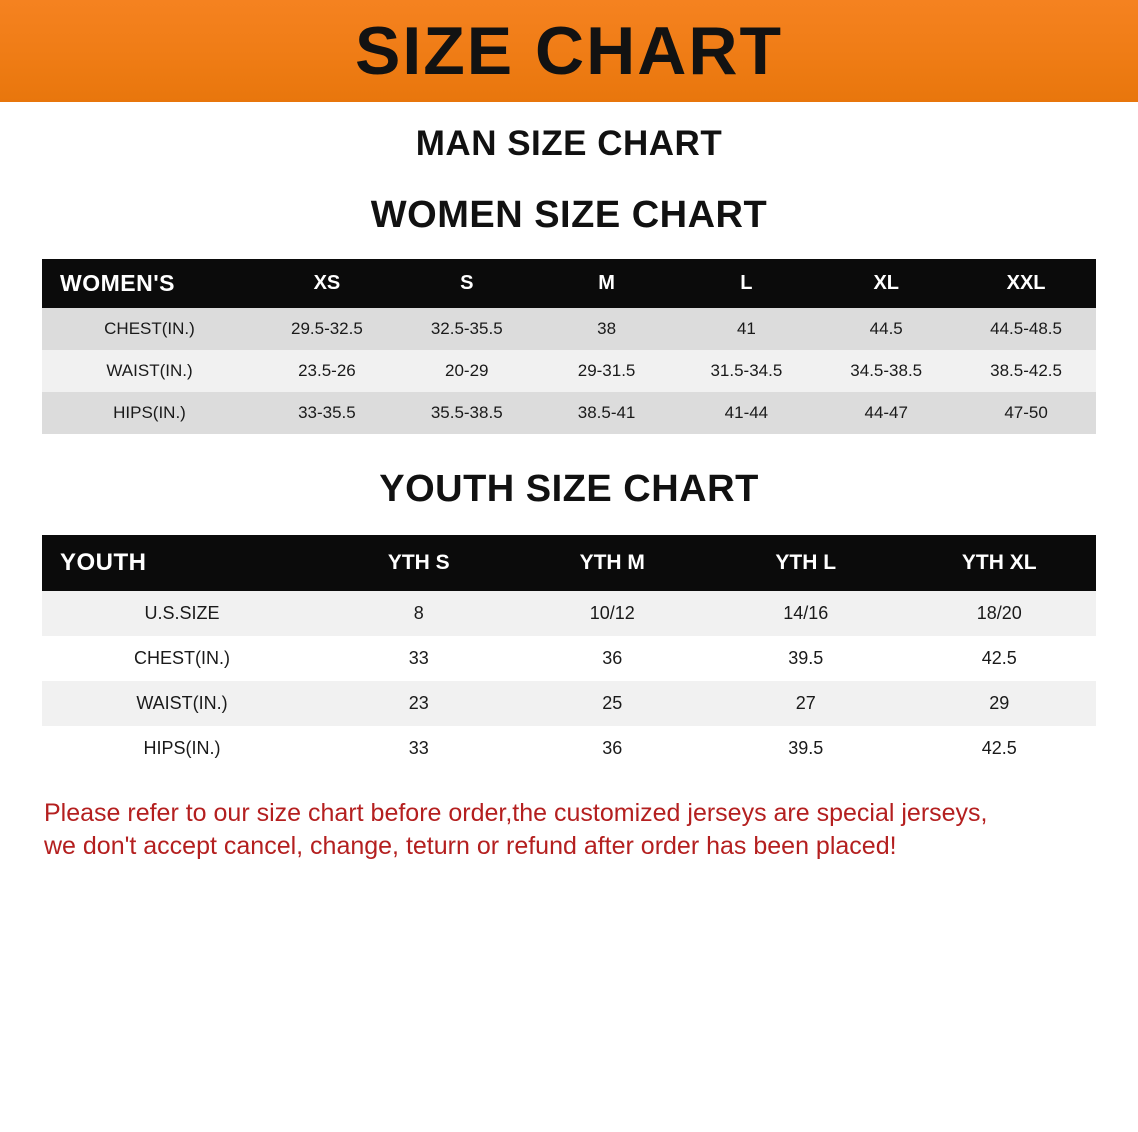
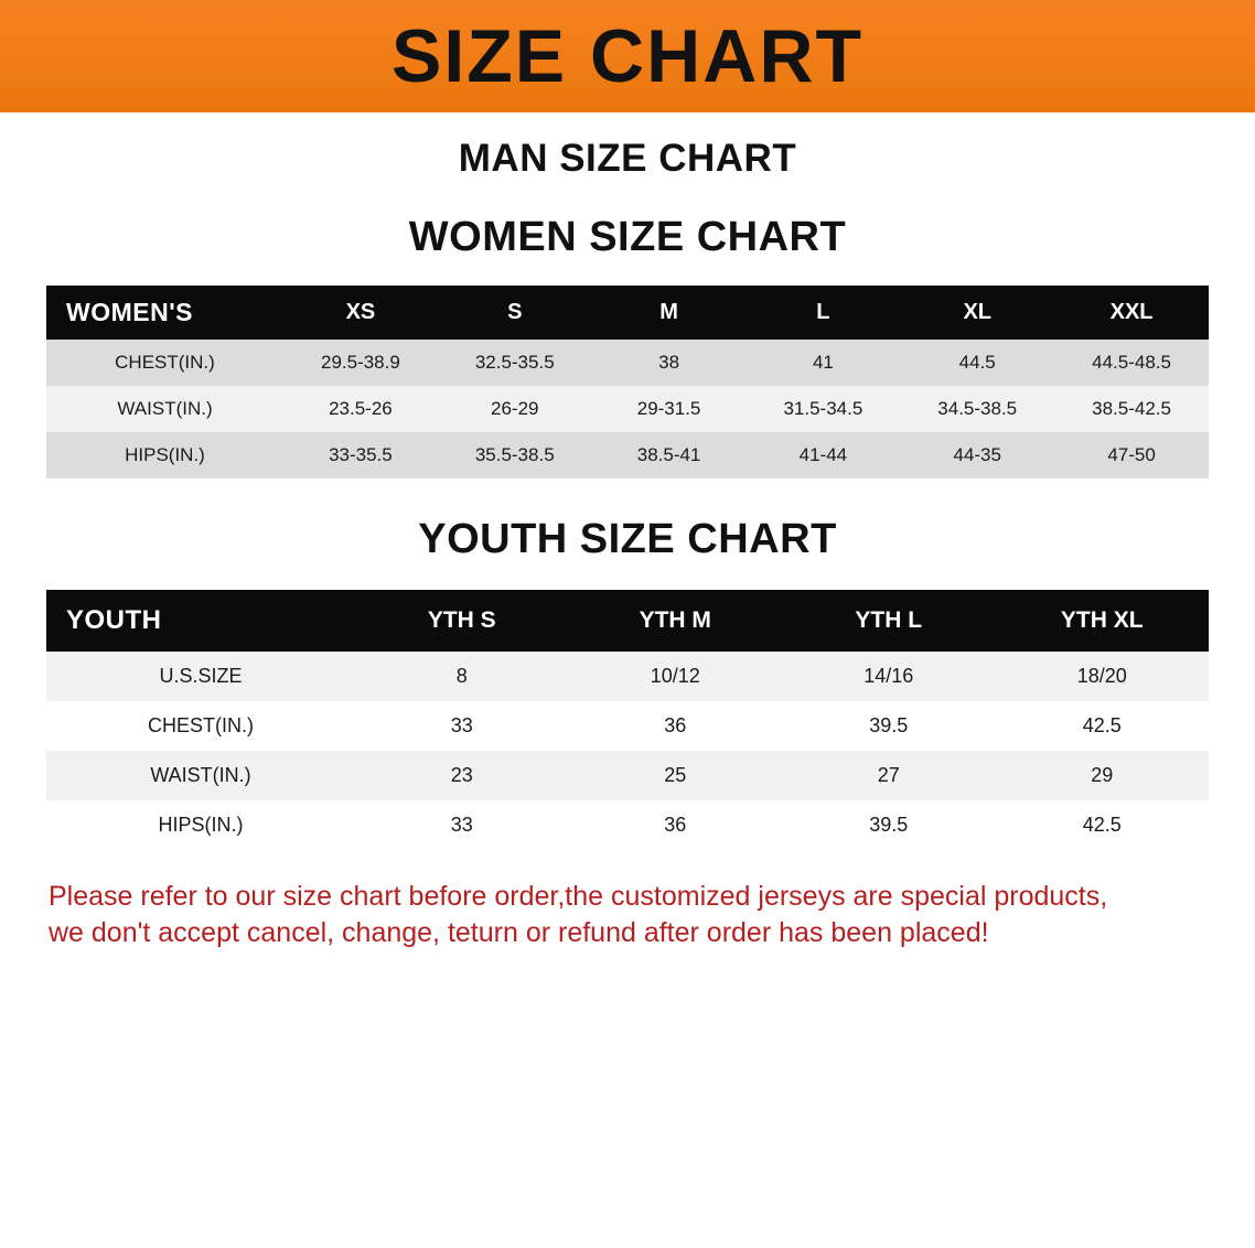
  SIZE CHART
  MAN SIZE CHART
  WOMEN SIZE CHART
  WOMEN'S	XS	S	M	L	XL	XXL
- CHEST(IN.)	29.5-32.5	32.5-35.5	38	41	44.5	44.5-48.5
+ CHEST(IN.)	29.5-38.9	32.5-35.5	38	41	44.5	44.5-48.5
- WAIST(IN.)	23.5-26	20-29	29-31.5	31.5-34.5	34.5-38.5	38.5-42.5
+ WAIST(IN.)	23.5-26	26-29	29-31.5	31.5-34.5	34.5-38.5	38.5-42.5
- HIPS(IN.)	33-35.5	35.5-38.5	38.5-41	41-44	44-47	47-50
+ HIPS(IN.)	33-35.5	35.5-38.5	38.5-41	41-44	44-35	47-50
  YOUTH SIZE CHART
  YOUTH	YTH S	YTH M	YTH L	YTH XL
  U.S.SIZE	8	10/12	14/16	18/20
  CHEST(IN.)	33	36	39.5	42.5
  WAIST(IN.)	23	25	27	29
  HIPS(IN.)	33	36	39.5	42.5
- Please refer to our size chart before order,the customized jerseys are special jerseys,
+ Please refer to our size chart before order,the customized jerseys are special products,
  we don't accept cancel, change, teturn or refund after order has been placed!
